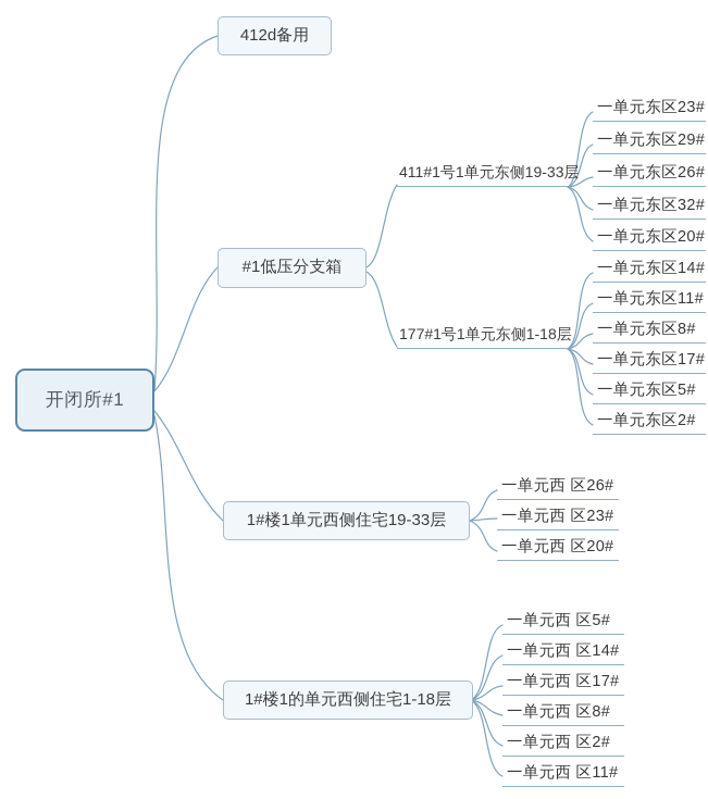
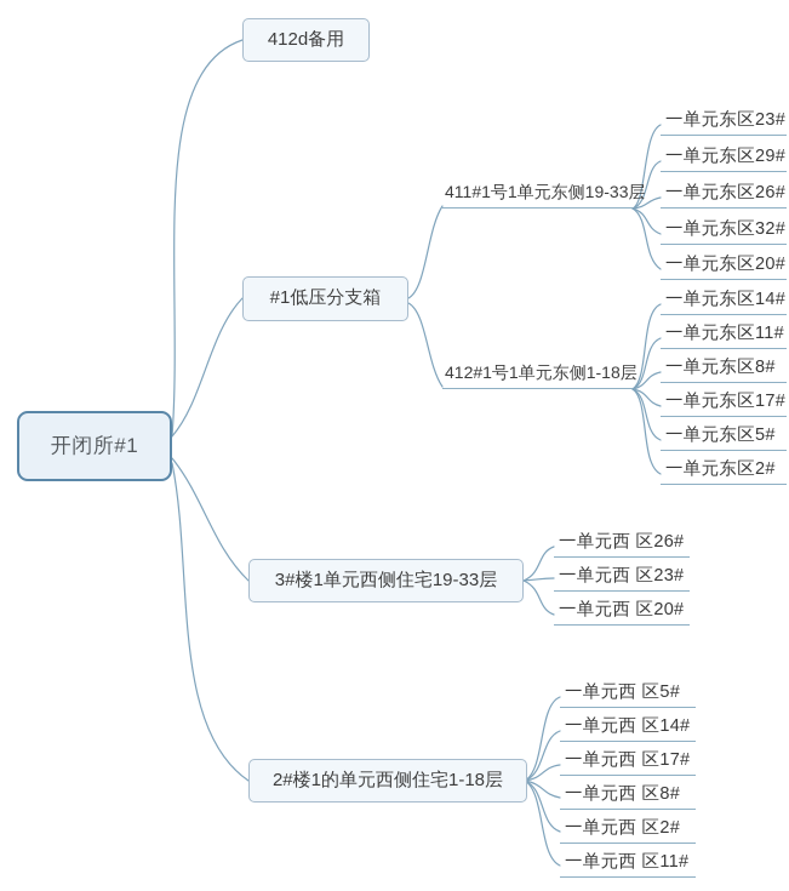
  开闭所#1
  412d备用
  #1低压分支箱
  411#1号1单元东侧19-33层
  一单元东区23#
  一单元东区29#
  一单元东区26#
  一单元东区32#
  一单元东区20#
- 177#1号1单元东侧1-18层
+ 412#1号1单元东侧1-18层
  一单元东区14#
  一单元东区11#
  一单元东区8#
  一单元东区17#
  一单元东区5#
  一单元东区2#
- 1#楼1单元西侧住宅19-33层
+ 3#楼1单元西侧住宅19-33层
  一单元西 区26#
  一单元西 区23#
  一单元西 区20#
- 1#楼1的单元西侧住宅1-18层
+ 2#楼1的单元西侧住宅1-18层
  一单元西 区5#
  一单元西 区14#
  一单元西 区17#
  一单元西 区8#
  一单元西 区2#
  一单元西 区11#
